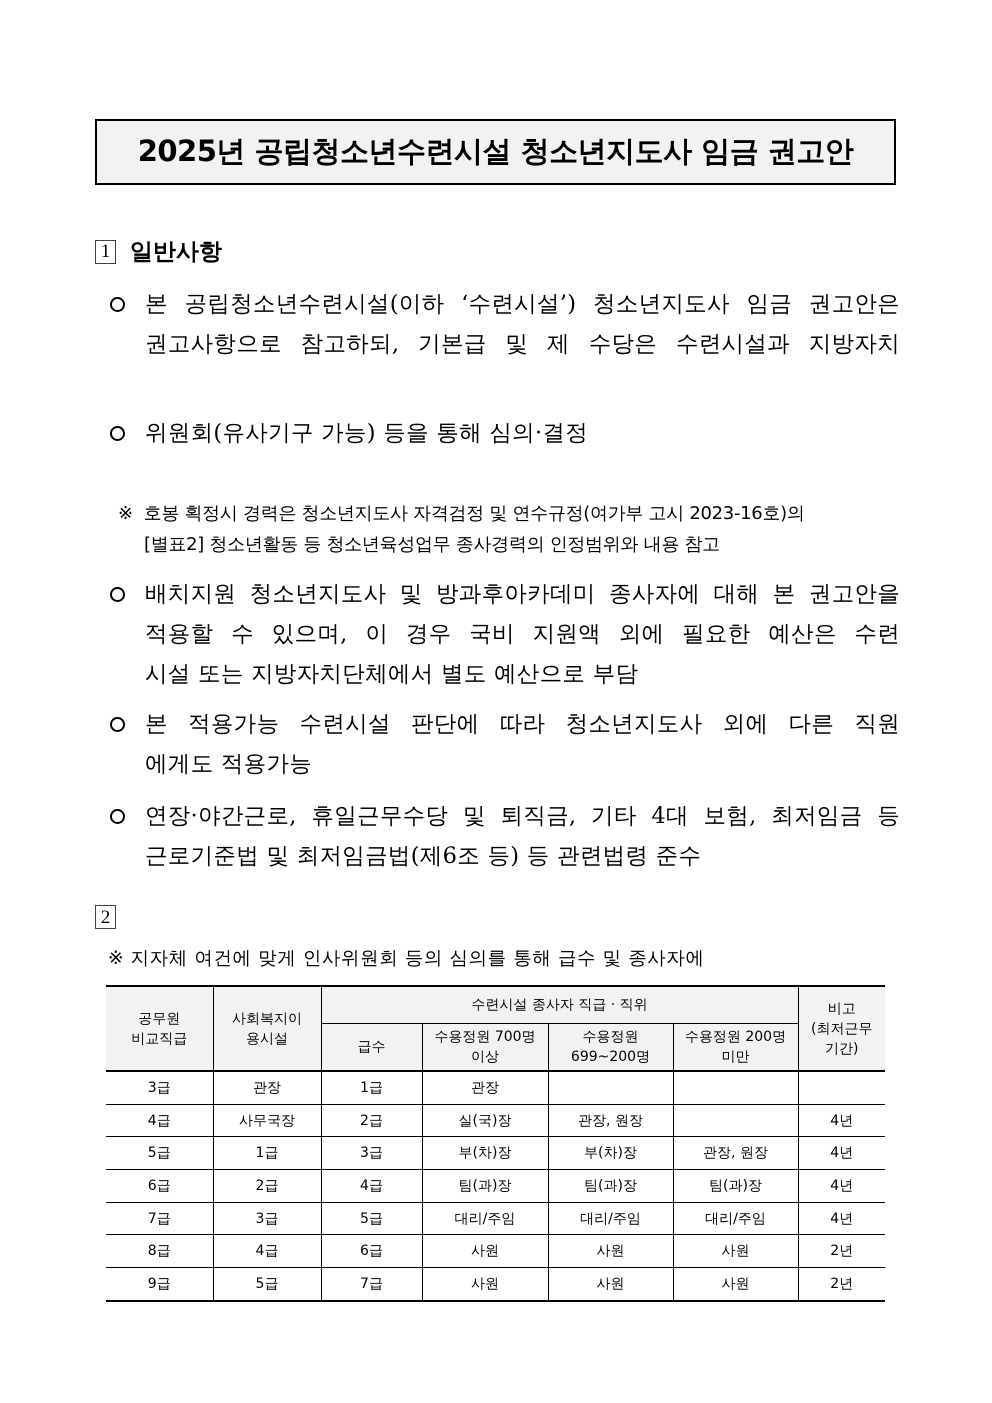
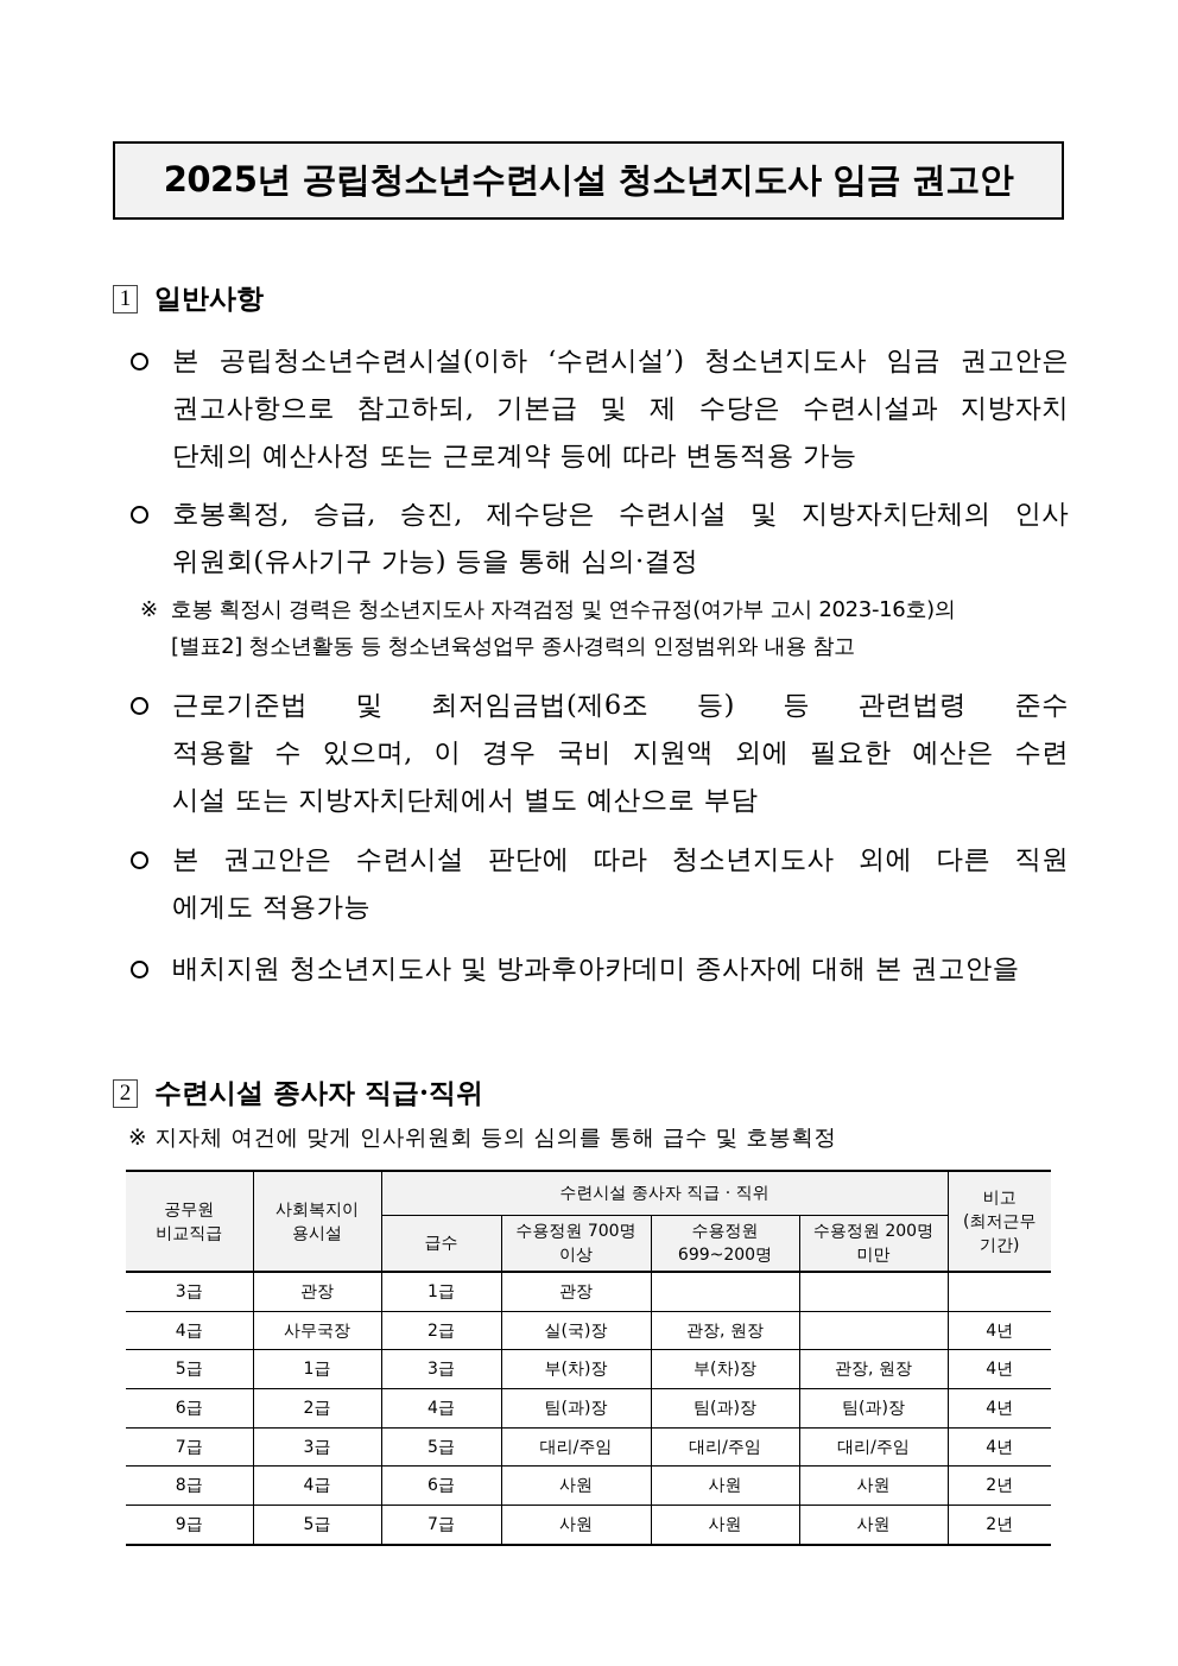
  2025년 공립청소년수련시설 청소년지도사 임금 권고안
  1
  일반사항
  본 공립청소년수련시설(이하 ‘수련시설’) 청소년지도사 임금 권고안은
  권고사항으로 참고하되, 기본급 및 제 수당은 수련시설과 지방자치
+ 단체의 예산사정 또는 근로계약 등에 따라 변동적용 가능
+ 호봉획정, 승급, 승진, 제수당은 수련시설 및 지방자치단체의 인사
  위원회(유사기구 가능) 등을 통해 심의·결정
  ※ 호봉 획정시 경력은 청소년지도사 자격검정 및 연수규정(여가부 고시 2023-16호)의
  [별표2] 청소년활동 등 청소년육성업무 종사경력의 인정범위와 내용 참고
- 배치지원 청소년지도사 및 방과후아카데미 종사자에 대해 본 권고안을
+ 근로기준법 및 최저임금법(제6조 등) 등 관련법령 준수
  적용할 수 있으며, 이 경우 국비 지원액 외에 필요한 예산은 수련
  시설 또는 지방자치단체에서 별도 예산으로 부담
- 본 적용가능 수련시설 판단에 따라 청소년지도사 외에 다른 직원
+ 본 권고안은 수련시설 판단에 따라 청소년지도사 외에 다른 직원
  에게도 적용가능
- 연장·야간근로, 휴일근무수당 및 퇴직금, 기타 4대 보험, 최저임금 등
- 근로기준법 및 최저임금법(제6조 등) 등 관련법령 준수
+ 배치지원 청소년지도사 및 방과후아카데미 종사자에 대해 본 권고안을
  2
+ 수련시설 종사자 직급·직위
- ※ 지자체 여건에 맞게 인사위원회 등의 심의를 통해 급수 및 종사자에
+ ※ 지자체 여건에 맞게 인사위원회 등의 심의를 통해 급수 및 호봉획정
  공무원 비교직급	사회복지이 용시설	수련시설 종사자 직급 · 직위	비고 (최저근무 기간)
  급수	수용정원 700명 이상	수용정원 699~200명	수용정원 200명 미만
  3급	관장	1급	관장
  4급	사무국장	2급	실(국)장	관장, 원장		4년
  5급	1급	3급	부(차)장	부(차)장	관장, 원장	4년
  6급	2급	4급	팀(과)장	팀(과)장	팀(과)장	4년
  7급	3급	5급	대리/주임	대리/주임	대리/주임	4년
  8급	4급	6급	사원	사원	사원	2년
  9급	5급	7급	사원	사원	사원	2년
